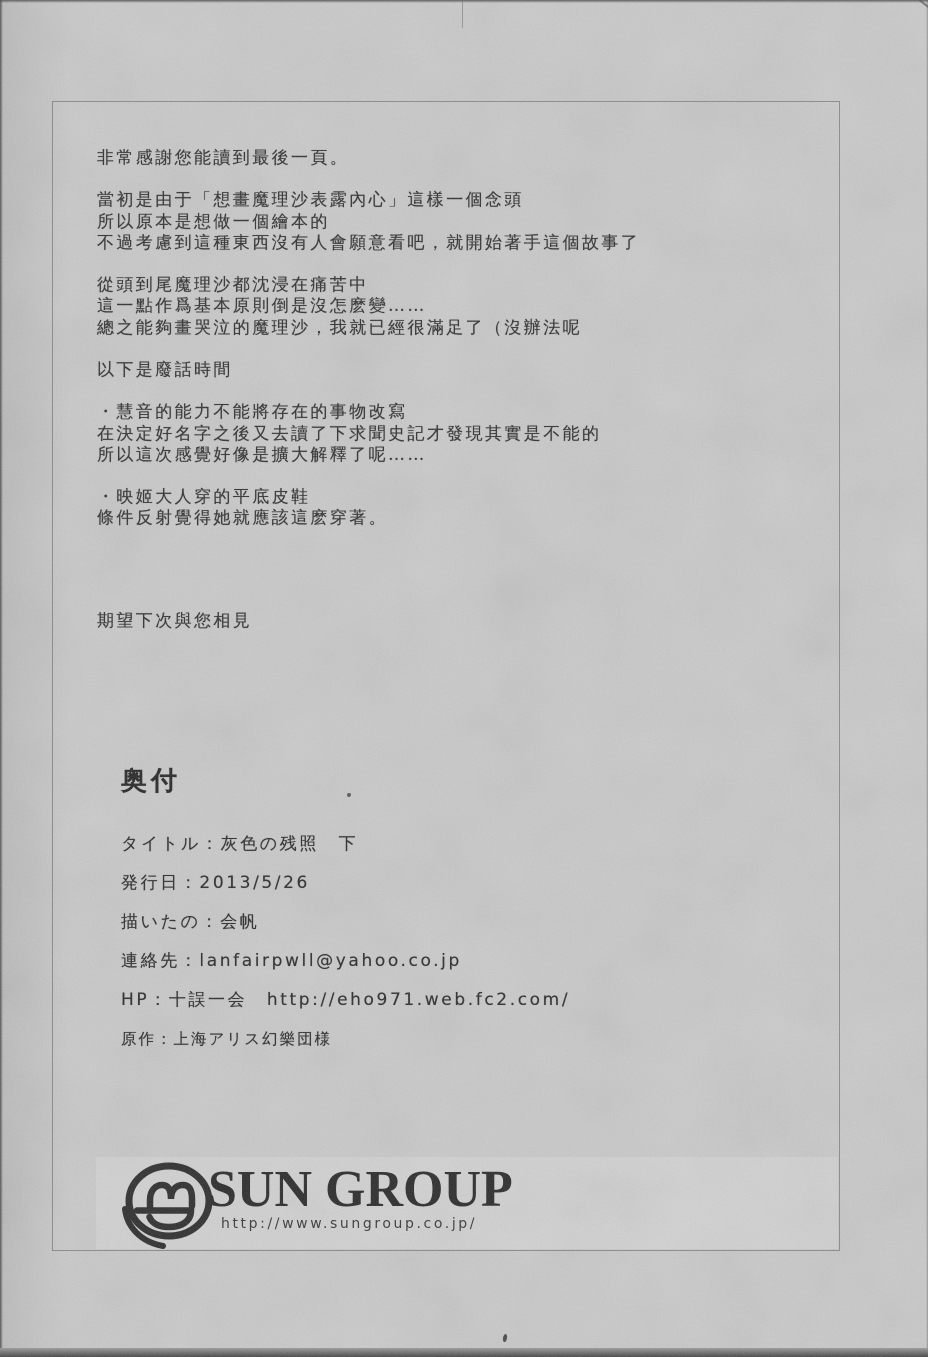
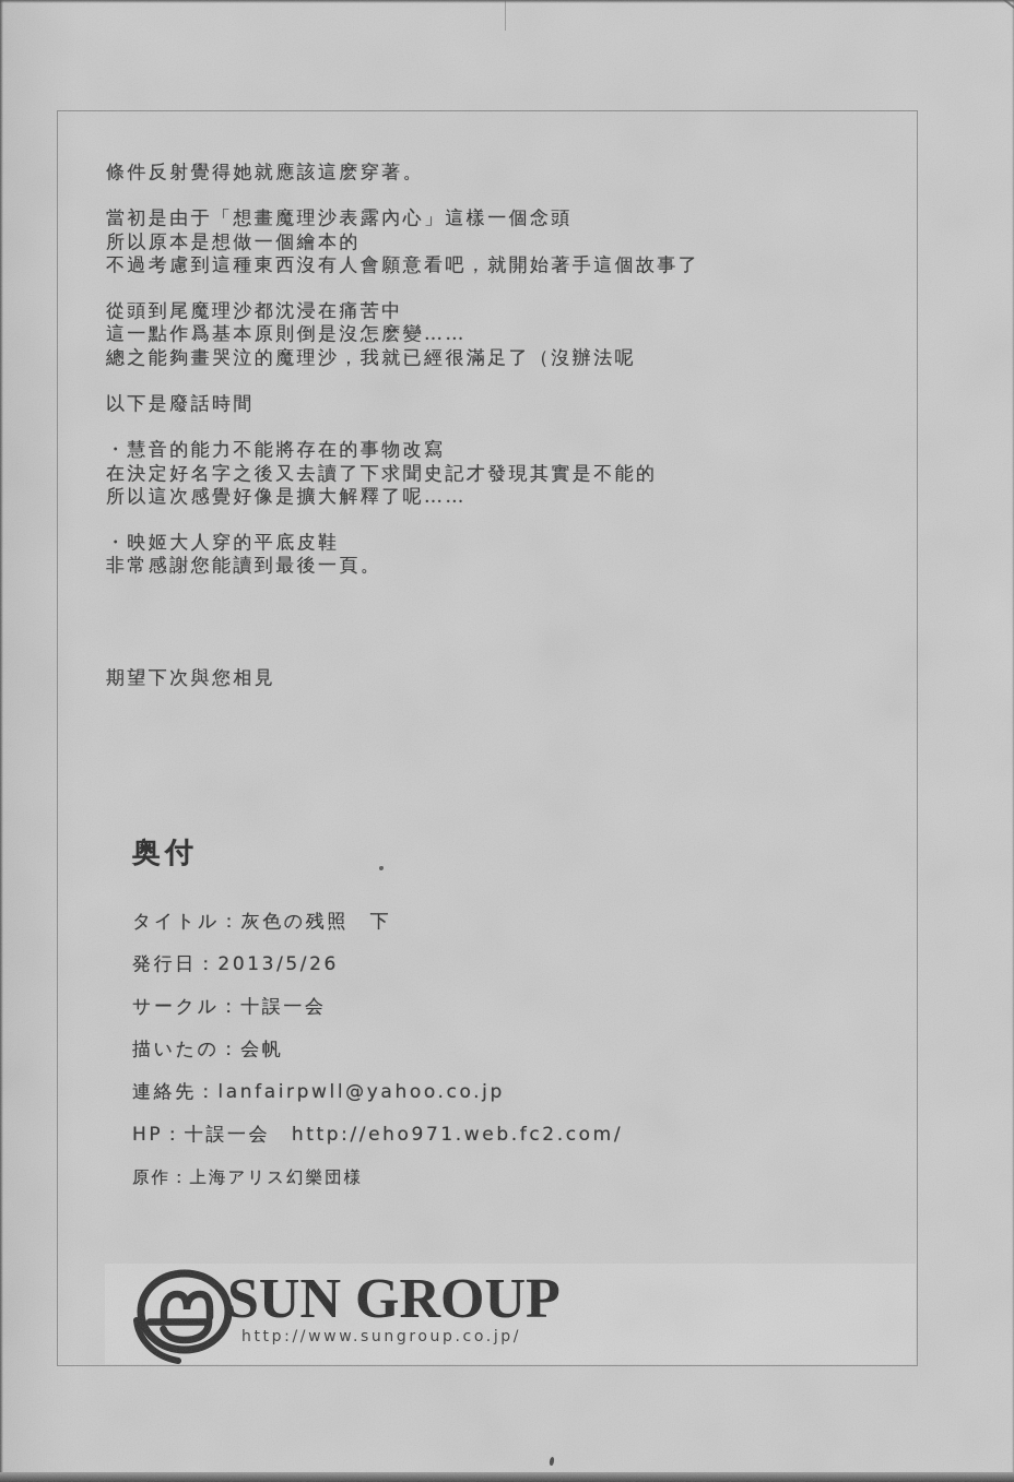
- 非常感謝您能讀到最後一頁。
+ 條件反射覺得她就應該這麽穿著。
  當初是由于「想畫魔理沙表露內心」這樣一個念頭
  所以原本是想做一個繪本的
  不過考慮到這種東西沒有人會願意看吧，就開始著手這個故事了
  從頭到尾魔理沙都沈浸在痛苦中
  這一點作爲基本原則倒是沒怎麽變……
  總之能夠畫哭泣的魔理沙，我就已經很滿足了（沒辦法呢
  以下是廢話時間
  ・慧音的能力不能將存在的事物改寫
  在決定好名字之後又去讀了下求聞史記才發現其實是不能的
  所以這次感覺好像是擴大解釋了呢……
  ・映姬大人穿的平底皮鞋
- 條件反射覺得她就應該這麽穿著。
+ 非常感謝您能讀到最後一頁。
  期望下次與您相見
  奥付
  タイトル：灰色の残照 下
  発行日：2013/5/26
+ サークル：十誤一会
  描いたの：会帆
  連絡先：lanfairpwll@yahoo.co.jp
  HP：十誤一会 http://eho971.web.fc2.com/
  原作：上海アリス幻樂団様
  SUN GROUP
  http://www.sungroup.co.jp/
